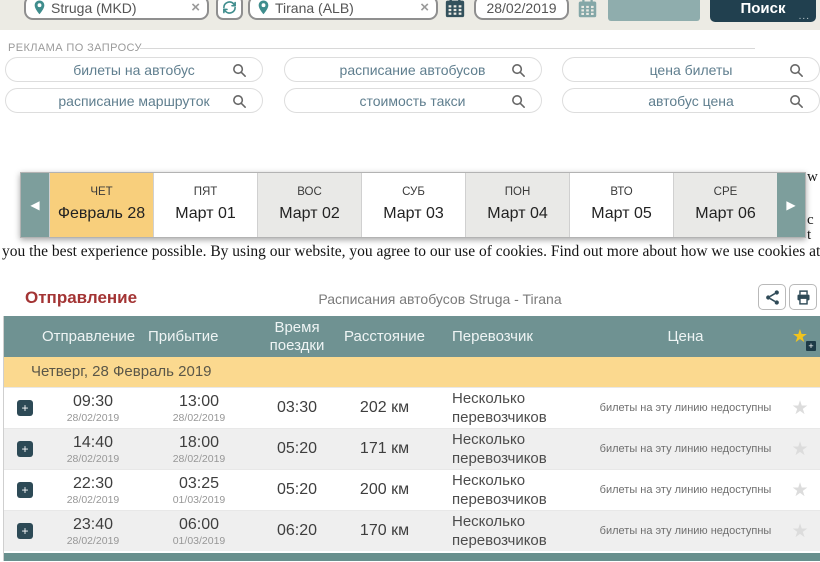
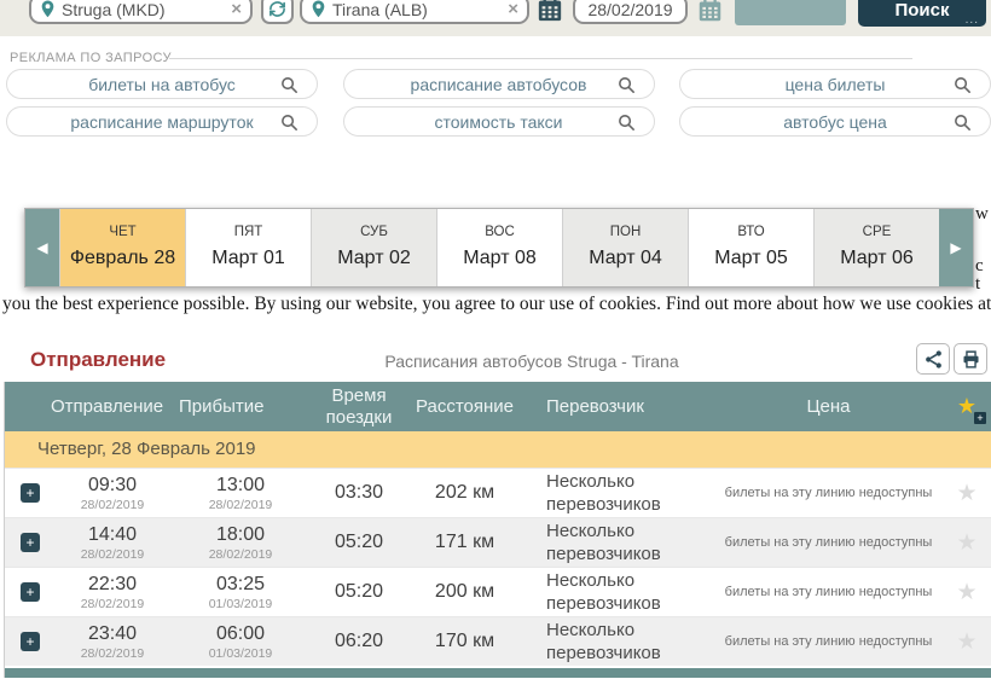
  Struga (MKD)
  ×
  Tirana (ALB)
  ×
  28/02/2019
  Поиск
  ...
  РЕКЛАМА ПО ЗАПРОСУ
  билеты на автобус
  расписание автобусов
  цена билеты
  расписание маршруток
  стоимость такси
  автобус цена
  w
  c
  t
  ◀
  ЧЕТ
  Февраль 28
  ПЯТ
  Март 01
- ВОС
+ СУБ
  Март 02
- СУБ
+ ВОС
- Март 03
+ Март 08
  ПОН
  Март 04
  ВТО
  Март 05
  СРЕ
  Март 06
  ▶
  you the best experience possible. By using our website, you agree to our use of cookies. Find out more about how we use cookies at
  Отправление
  Расписания автобусов Struga - Tirana
  Отправление
  Прибытие
  Время поездки
  Расстояние
  Перевозчик
  Цена
  ★
  +
  Четверг, 28 Февраль 2019
  +
  09:30
  28/02/2019
  13:00
  28/02/2019
  03:30
  202 км
  Несколько перевозчиков
  билеты на эту линию недоступны
  ★
  +
  14:40
  28/02/2019
  18:00
  28/02/2019
  05:20
  171 км
  Несколько перевозчиков
  билеты на эту линию недоступны
  +
  22:30
  28/02/2019
  03:25
  01/03/2019
  05:20
  200 км
  Несколько перевозчиков
  билеты на эту линию недоступны
  ★
  +
  23:40
  28/02/2019
  06:00
  01/03/2019
  06:20
  170 км
  Несколько перевозчиков
  билеты на эту линию недоступны
